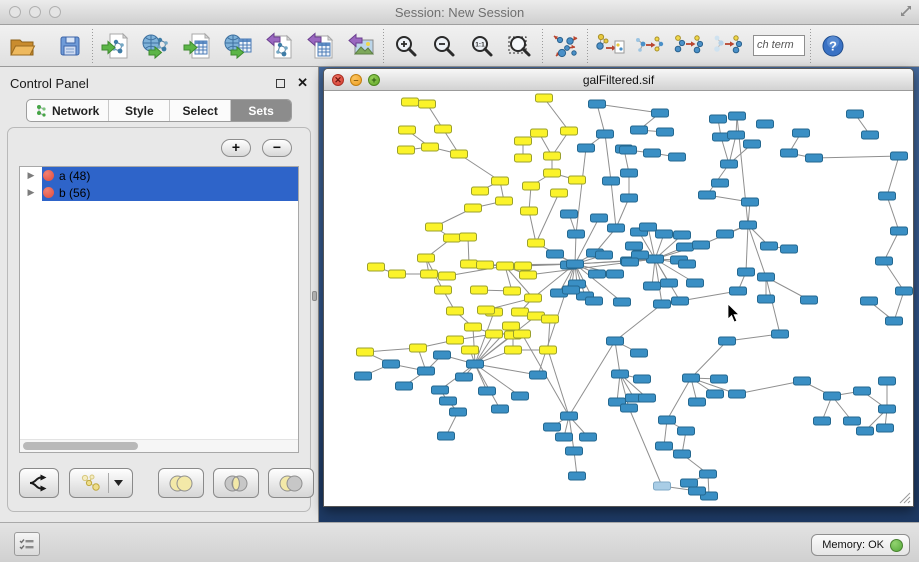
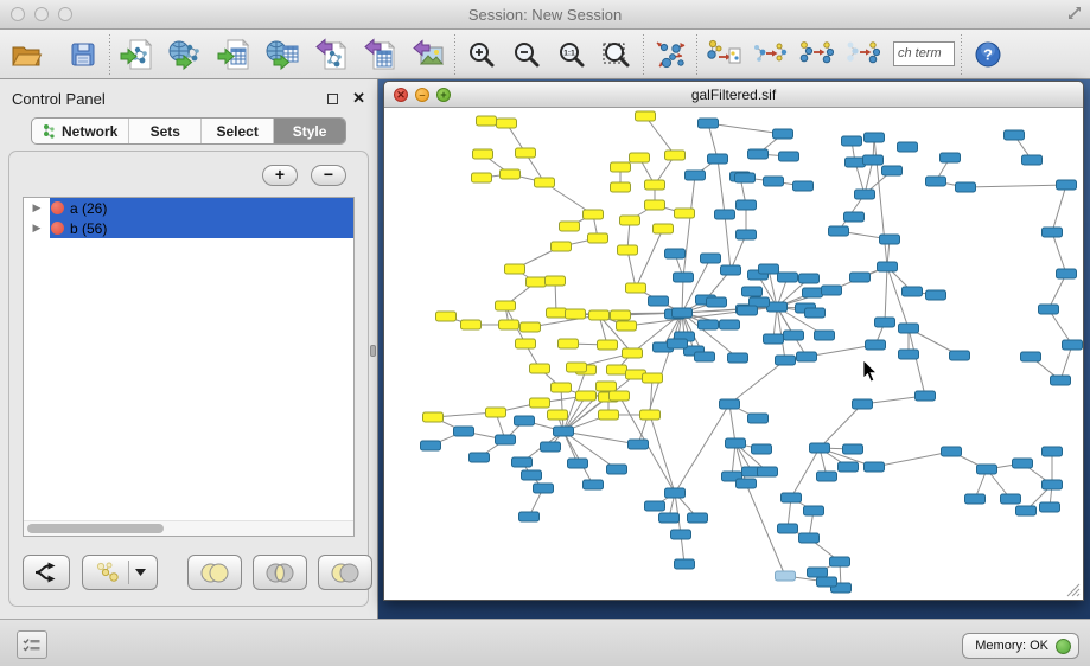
  Session: New Session
  ch term
  ?
  Control Panel
  ✕
  Network
- Style
+ Sets
  Select
- Sets
+ Style
  +
  −
  ▶
- a (48)
+ a (26)
  ▶
  b (56)
  ✕
  –
  +
  galFiltered.sif
  Memory: OK
